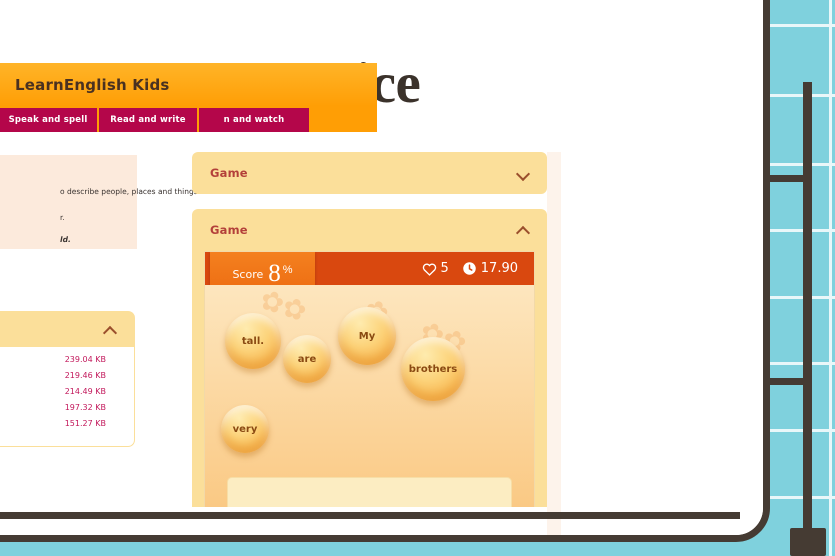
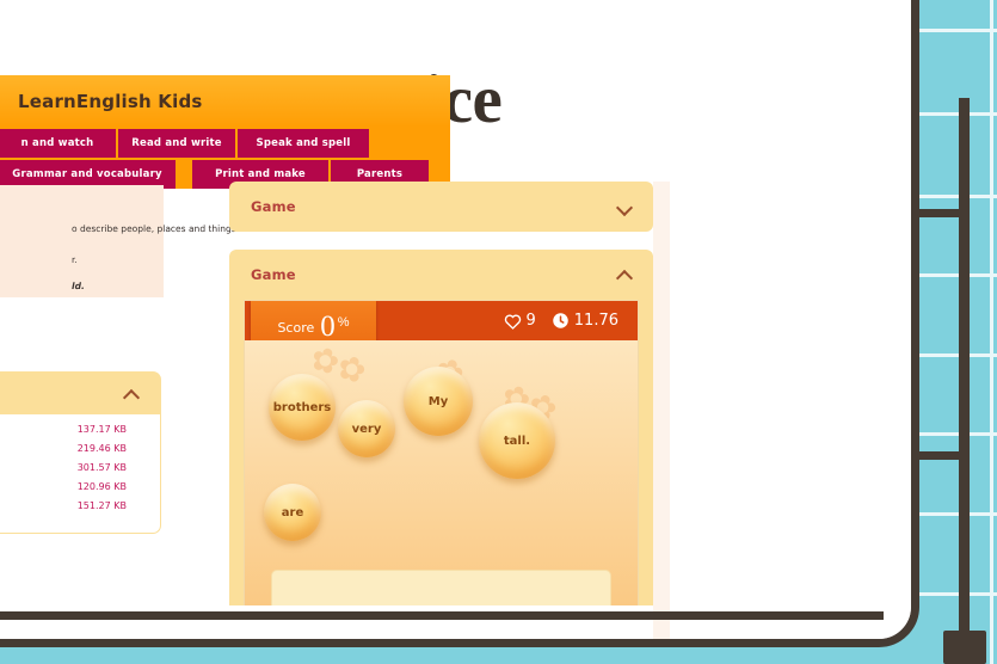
  LearnEnglish Kids
- Speak and spell
+ n and watch
  Read and write
- n and watch
+ Speak and spell
+ Grammar and vocabulary
+ Print and make
+ Parents
  o describe people, places and thing
  r.
  ld.
- 239.04 KB
+ 137.17 KB
  219.46 KB
- 214.49 KB
+ 301.57 KB
- 197.32 KB
+ 120.96 KB
  151.27 KB
  Game
  Game
- 5
+ 9
- 17.90
+ 11.76
  Score
- 8
+ 0
  %
- tall.
+ brothers
- are
+ very
  My
- brothers
+ tall.
- very
+ are
